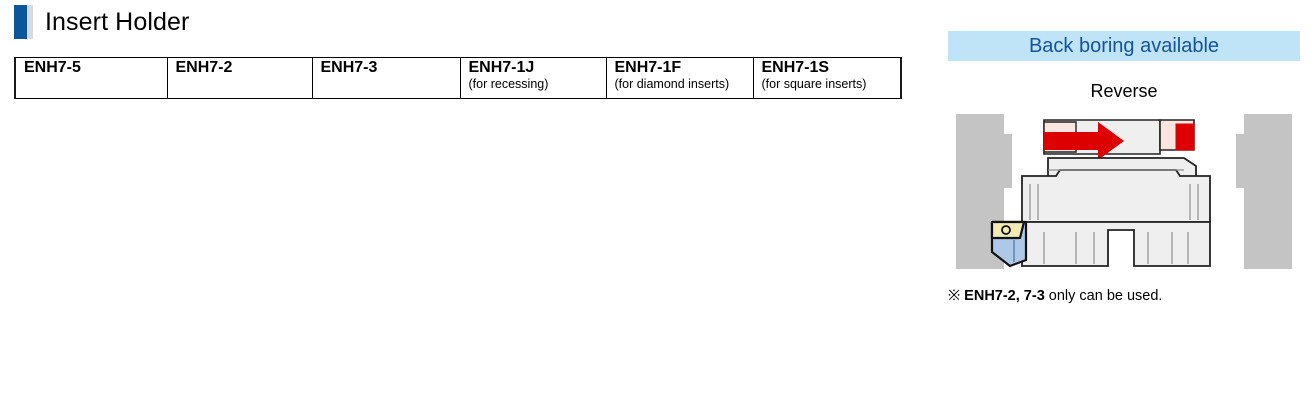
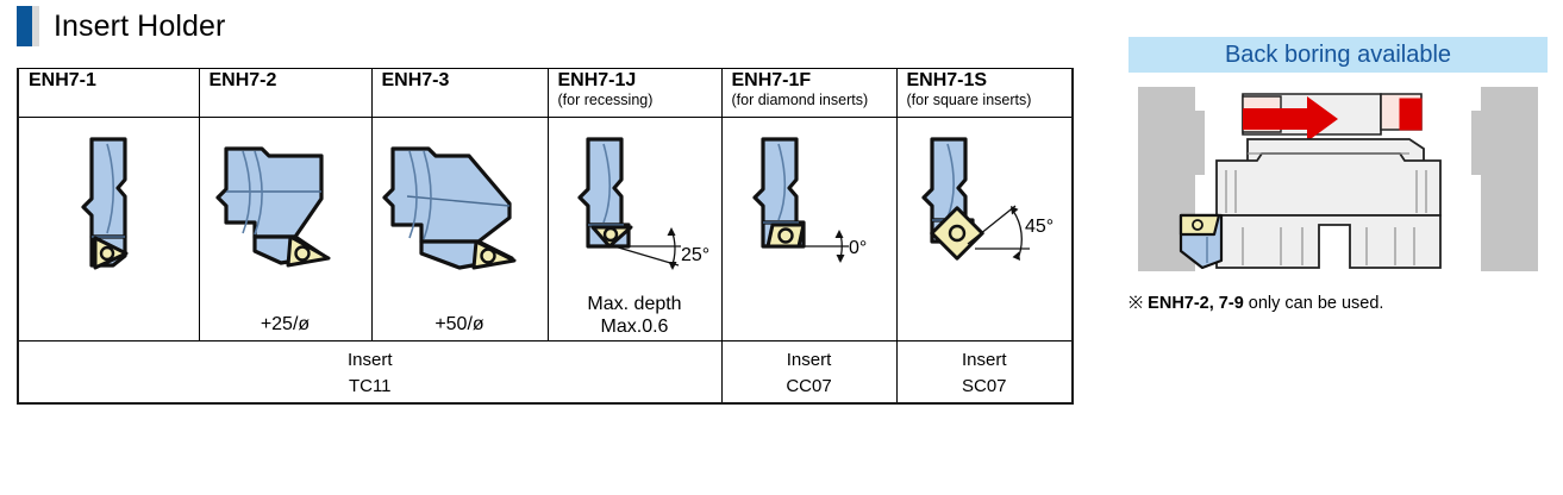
  Insert Holder
- ENH7-5	ENH7-2	ENH7-3	ENH7-1J (for recessing)	ENH7-1F (for diamond inserts)	ENH7-1S (for square inserts)
+ ENH7-1	ENH7-2	ENH7-3	ENH7-1J (for recessing)	ENH7-1F (for diamond inserts)	ENH7-1S (for square inserts)
+ 	+25/ø	+50/ø	25° Max. depth Max.0.6	0°	45°
+ Insert TC11	Insert CC07	Insert SC07
  Back boring available
- Reverse
- ※ ENH7-2, 7-3 only can be used.
+ ※ ENH7-2, 7-9 only can be used.
